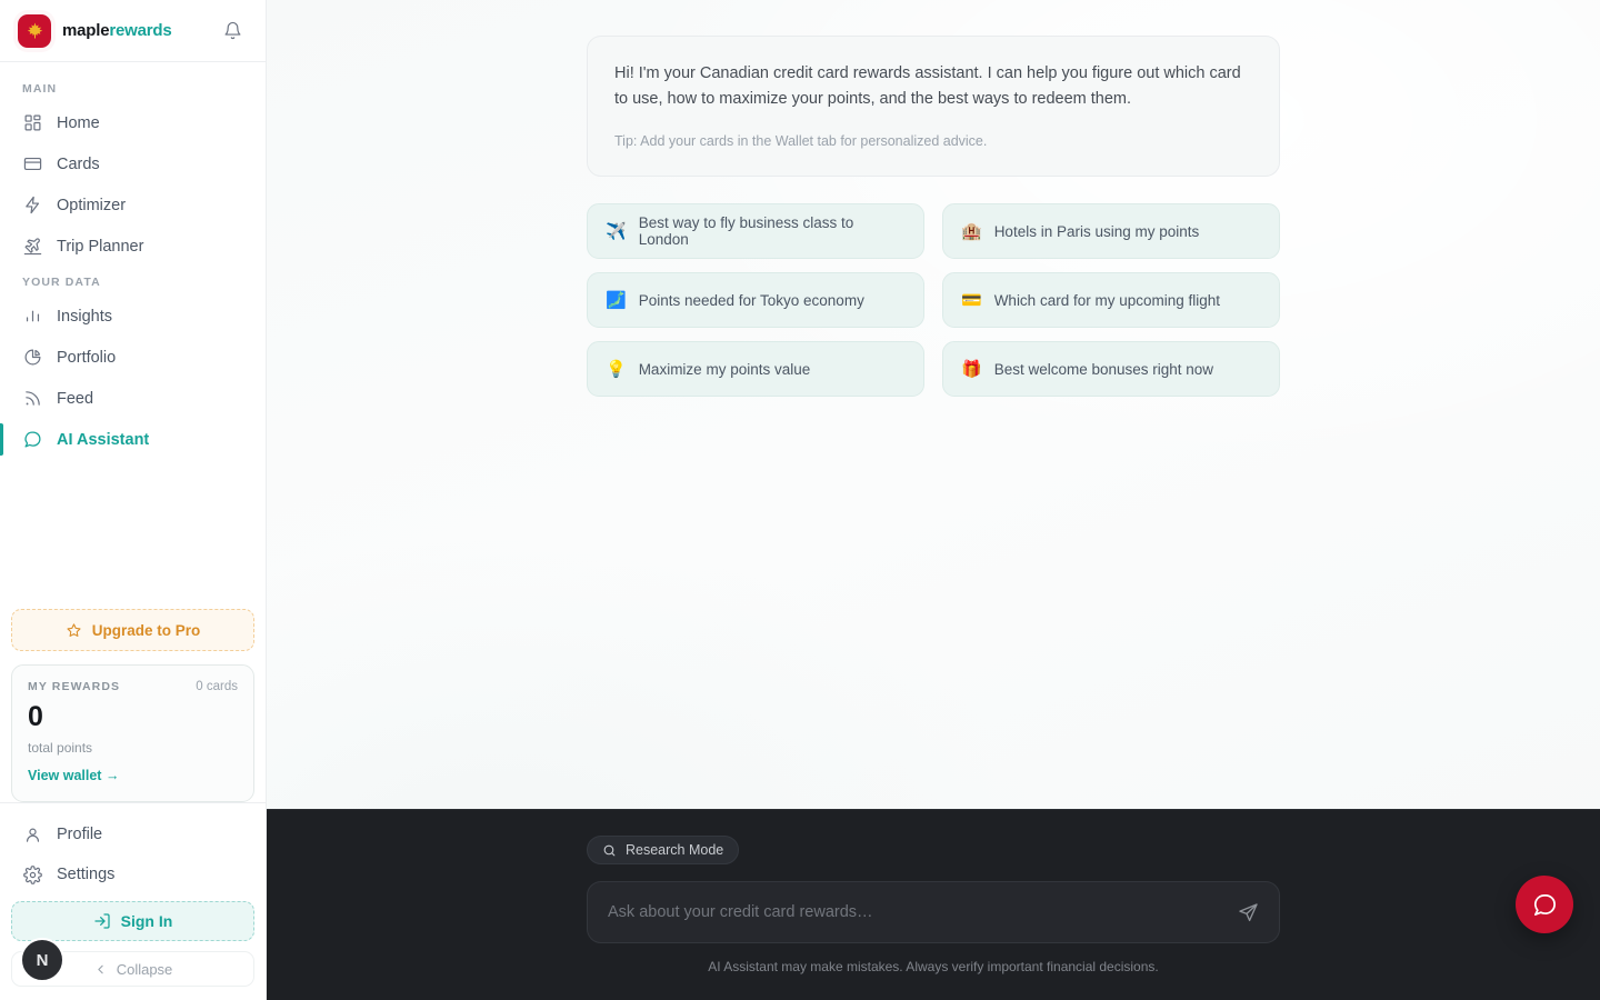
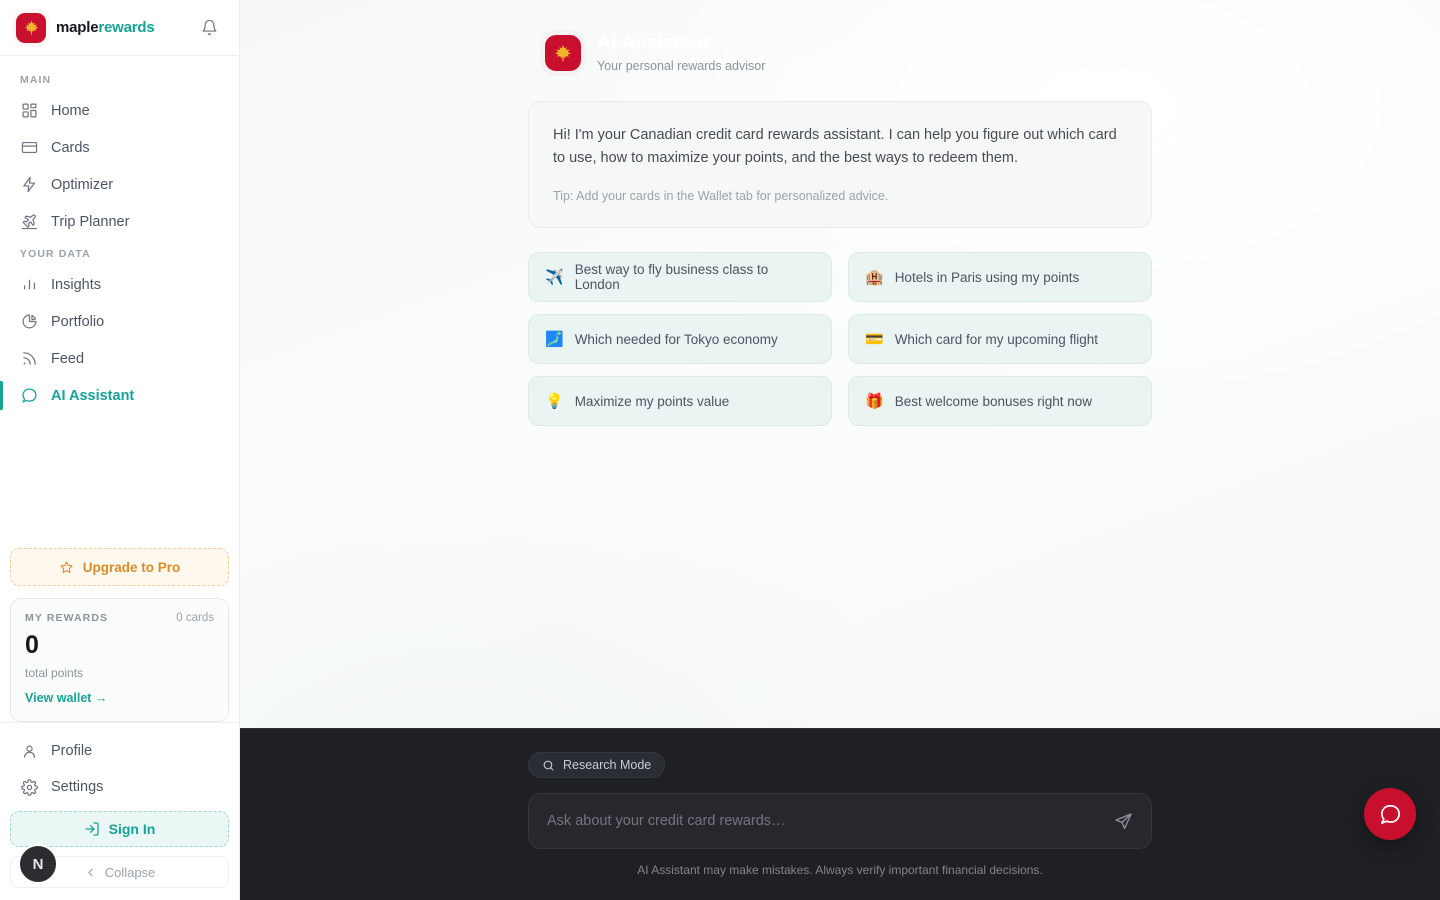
  maplerewards
  MAIN
  Home
  Cards
  Optimizer
  Trip Planner
  YOUR DATA
  Insights
  Portfolio
  Feed
  AI Assistant
  Upgrade to Pro
  MY REWARDS
  0 cards
  0
  total points
  View wallet →
  Profile
  Settings
  Sign In
  Collapse
  N
+ Your personal rewards advisor
  Hi! I'm your Canadian credit card rewards assistant. I can help you figure out which card to use, how to maximize your points, and the best ways to redeem them.
  Tip: Add your cards in the Wallet tab for personalized advice.
  ✈️
  Best way to fly business class to London
  🏨
  Hotels in Paris using my points
  🗾
- Points needed for Tokyo economy
+ Which needed for Tokyo economy
  💳
  Which card for my upcoming flight
  💡
  Maximize my points value
  🎁
  Best welcome bonuses right now
  Research Mode
  Ask about your credit card rewards…
  AI Assistant may make mistakes. Always verify important financial decisions.
